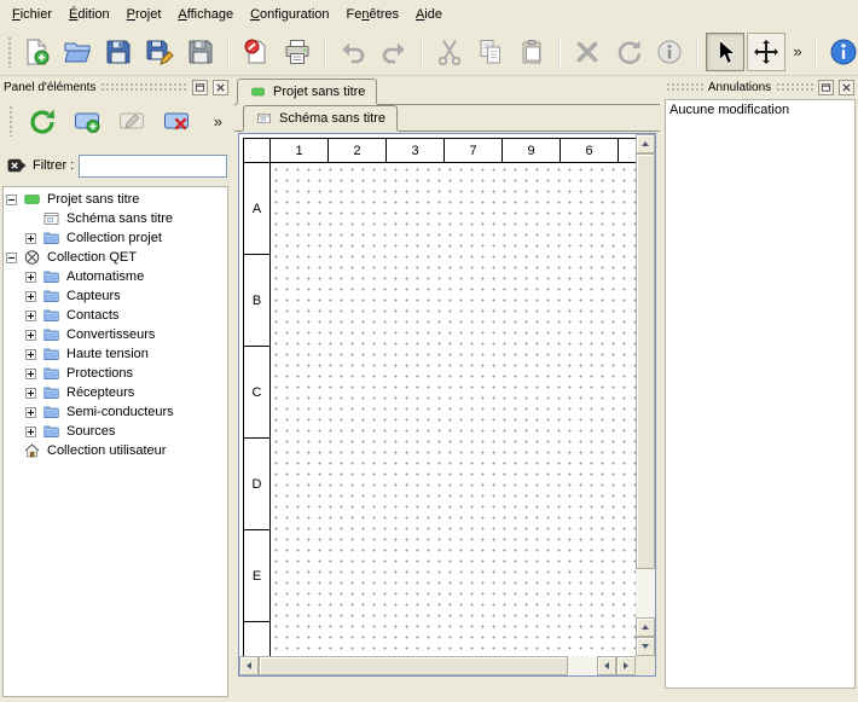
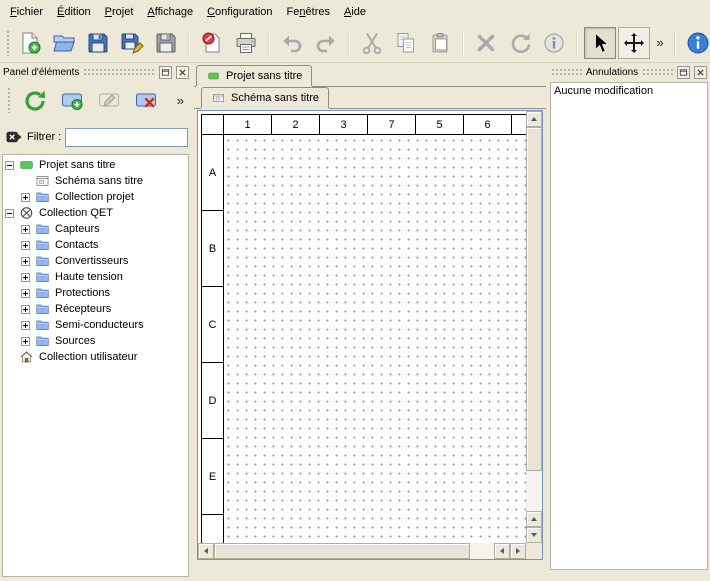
  Fichier
  Édition
  Projet
  Affichage
  Configuration
  Fenêtres
  Aide
  »
  Panel d'éléments
  »
  Filtrer :
  Projet sans titre
  Schéma sans titre
  Collection projet
  Collection QET
- Automatisme
  Capteurs
  Contacts
  Convertisseurs
  Haute tension
  Protections
  Récepteurs
  Semi-conducteurs
  Sources
  Collection utilisateur
  Projet sans titre
  Schéma sans titre
  1
  2
  3
  7
- 9
+ 5
  6
  A
  B
  C
  D
  E
  Annulations
  Aucune modification
